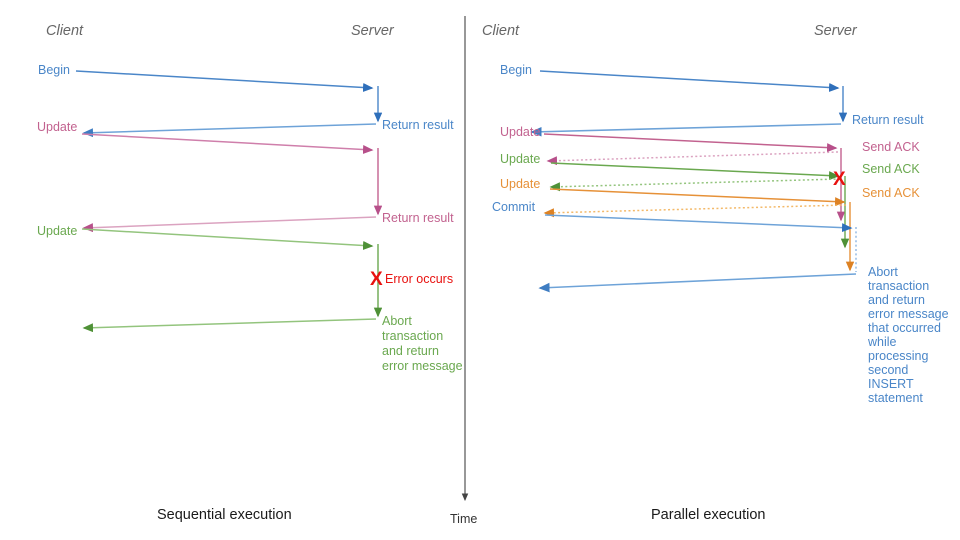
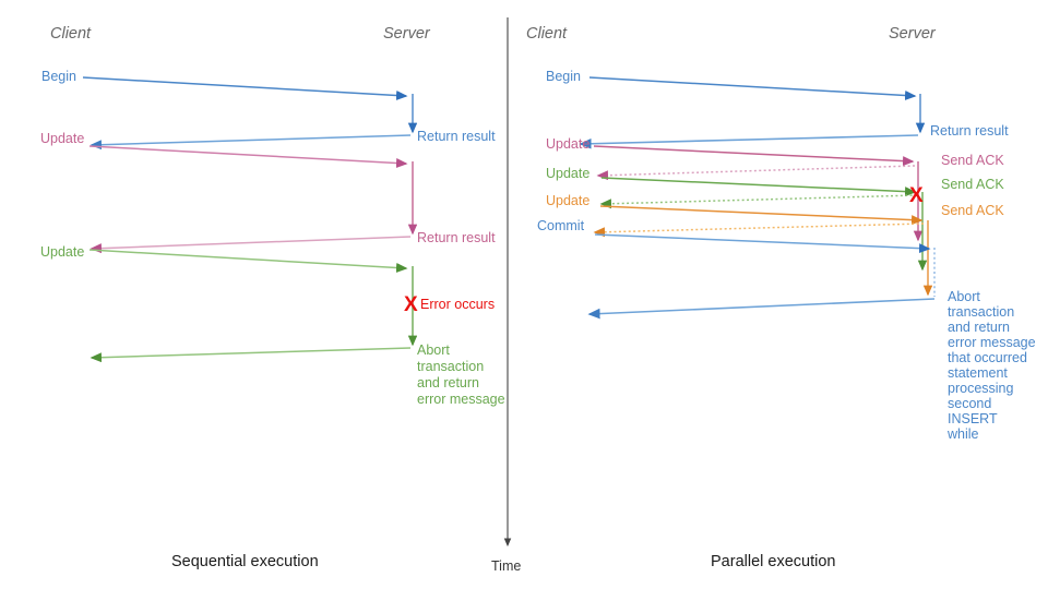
  Client
  Server
  Begin
  Update
  Update
  Return result
  Return result
  X
  Error occurs
  Abort
  transaction
  and return
  error message
  Sequential execution
  Time
  Client
  Server
  Begin
  Update
  Update
  Update
  Commit
  Return result
  Send ACK
  Send ACK
  Send ACK
  X
  Abort
  transaction
  and return
  error message
  that occurred
- while
+ statement
  processing
  second
  INSERT
- statement
+ while
  Parallel execution
